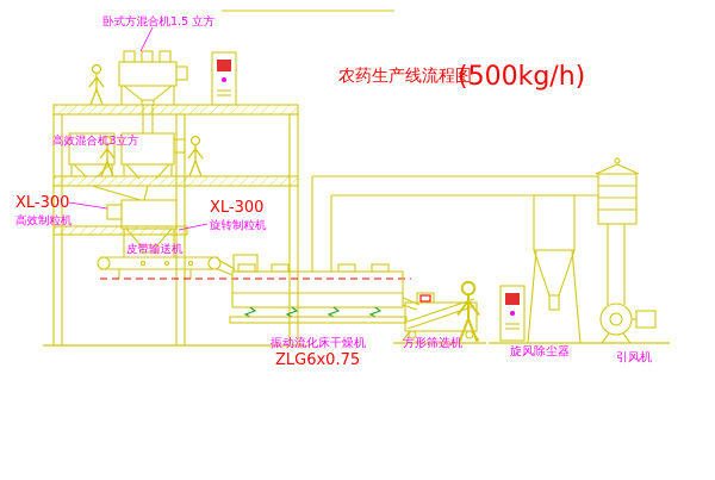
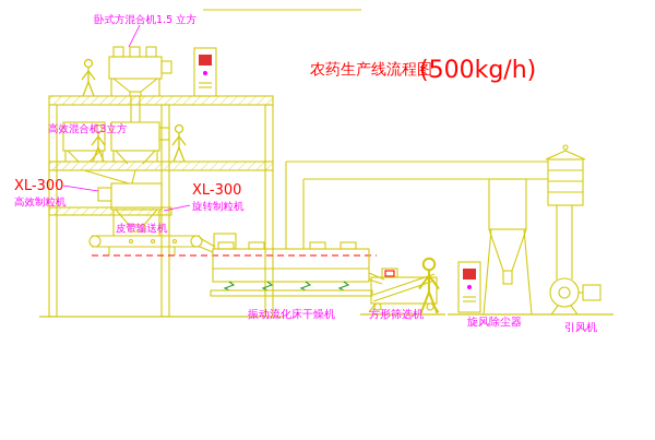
  卧式方混合机1.5 立方
  高效混合机3立方
  XL-300
  高效制粒机
  XL-300
  旋转制粒机
  皮带输送机
  振动流化床干燥机
- ZLG6x0.75
  方形筛选机
  旋风除尘器
  引风机
  农药生产线流程图
  (500kg/h)
